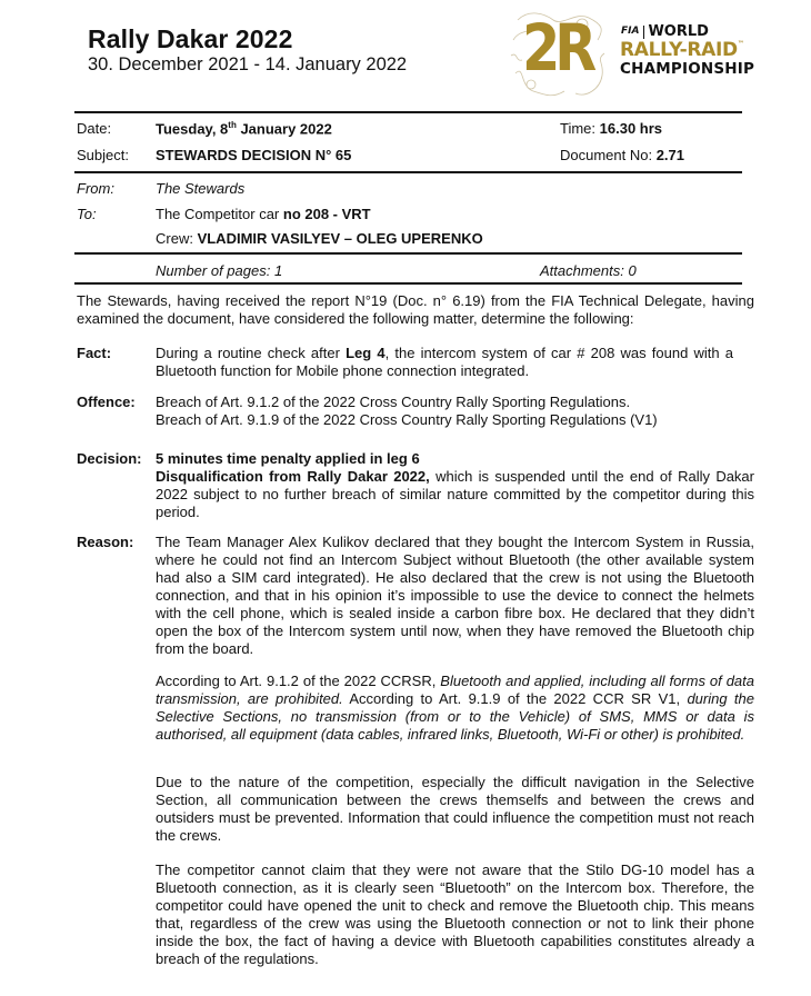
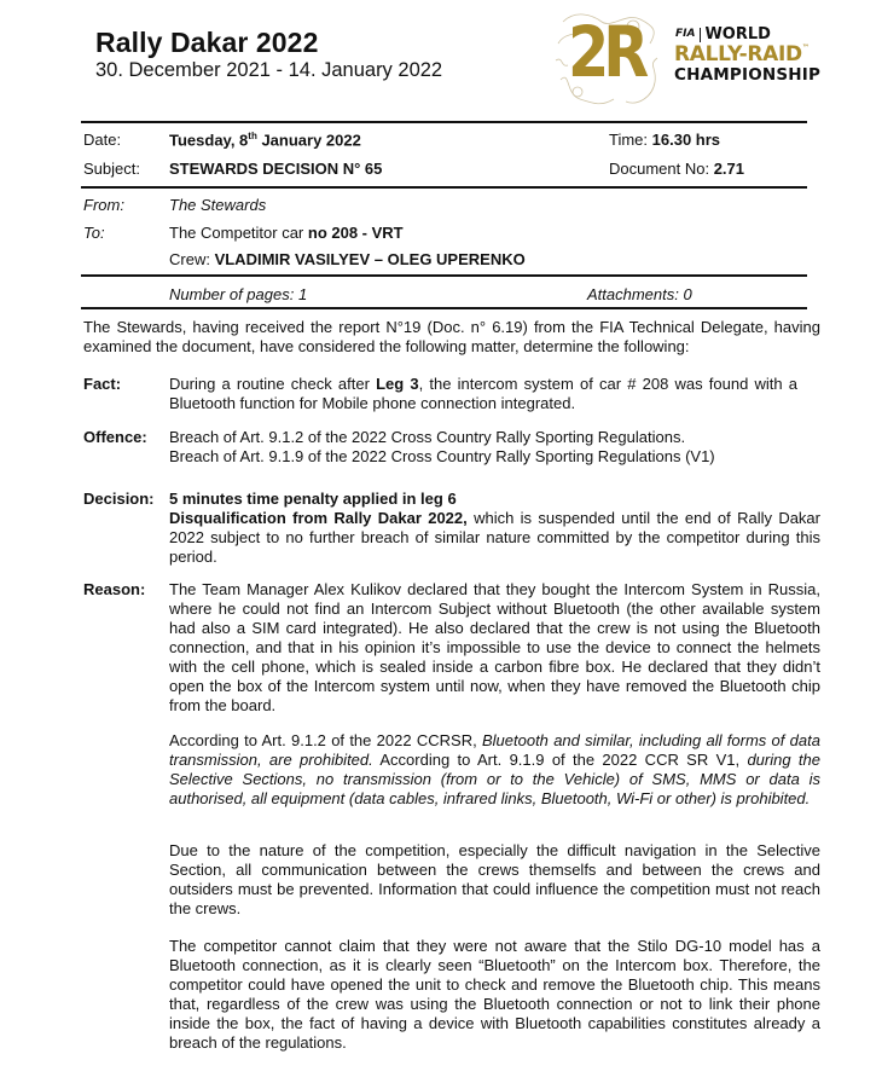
  Rally Dakar 2022
  30. December 2021 - 14. January 2022
  2R
  FIA
  WORLD
  RALLY-RAID
  CHAMPIONSHIP
  Date:
  Tuesday, 8th January 2022
  Time: 16.30 hrs
  Subject:
  STEWARDS DECISION N° 65
  Document No: 2.71
  From:
  The Stewards
  To:
  The Competitor car no 208 - VRT
  Crew: VLADIMIR VASILYEV – OLEG UPERENKO
  Number of pages: 1
  Attachments: 0
  The Stewards, having received the report N°19 (Doc. n° 6.19) from the FIA Technical Delegate, having examined the document, have considered the following matter, determine the following:
  Fact:
- During a routine check after Leg 4, the intercom system of car # 208 was found with a Bluetooth function for Mobile phone connection integrated.
+ During a routine check after Leg 3, the intercom system of car # 208 was found with a Bluetooth function for Mobile phone connection integrated.
  Offence:
  Breach of Art. 9.1.2 of the 2022 Cross Country Rally Sporting Regulations.
  Breach of Art. 9.1.9 of the 2022 Cross Country Rally Sporting Regulations (V1)
  Decision:
  5 minutes time penalty applied in leg 6
  Disqualification from Rally Dakar 2022, which is suspended until the end of Rally Dakar 2022 subject to no further breach of similar nature committed by the competitor during this period.
  Reason:
  The Team Manager Alex Kulikov declared that they bought the Intercom System in Russia, where he could not find an Intercom Subject without Bluetooth (the other available system had also a SIM card integrated). He also declared that the crew is not using the Bluetooth connection, and that in his opinion it’s impossible to use the device to connect the helmets with the cell phone, which is sealed inside a carbon fibre box. He declared that they didn’t open the box of the Intercom system until now, when they have removed the Bluetooth chip from the board.
- According to Art. 9.1.2 of the 2022 CCRSR, Bluetooth and applied, including all forms of data transmission, are prohibited. According to Art. 9.1.9 of the 2022 CCR SR V1, during the Selective Sections, no transmission (from or to the Vehicle) of SMS, MMS or data is authorised, all equipment (data cables, infrared links, Bluetooth, Wi-Fi or other) is prohibited.
+ According to Art. 9.1.2 of the 2022 CCRSR, Bluetooth and similar, including all forms of data transmission, are prohibited. According to Art. 9.1.9 of the 2022 CCR SR V1, during the Selective Sections, no transmission (from or to the Vehicle) of SMS, MMS or data is authorised, all equipment (data cables, infrared links, Bluetooth, Wi-Fi or other) is prohibited.
  Due to the nature of the competition, especially the difficult navigation in the Selective Section, all communication between the crews themselfs and between the crews and outsiders must be prevented. Information that could influence the competition must not reach the crews.
  The competitor cannot claim that they were not aware that the Stilo DG-10 model has a Bluetooth connection, as it is clearly seen “Bluetooth” on the Intercom box. Therefore, the competitor could have opened the unit to check and remove the Bluetooth chip. This means that, regardless of the crew was using the Bluetooth connection or not to link their phone inside the box, the fact of having a device with Bluetooth capabilities constitutes already a breach of the regulations.
